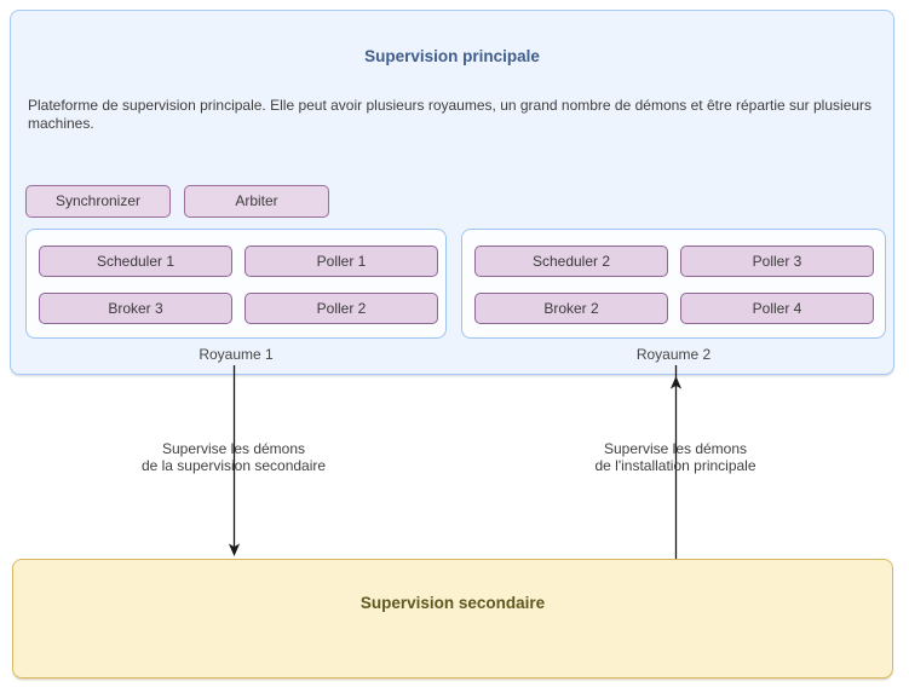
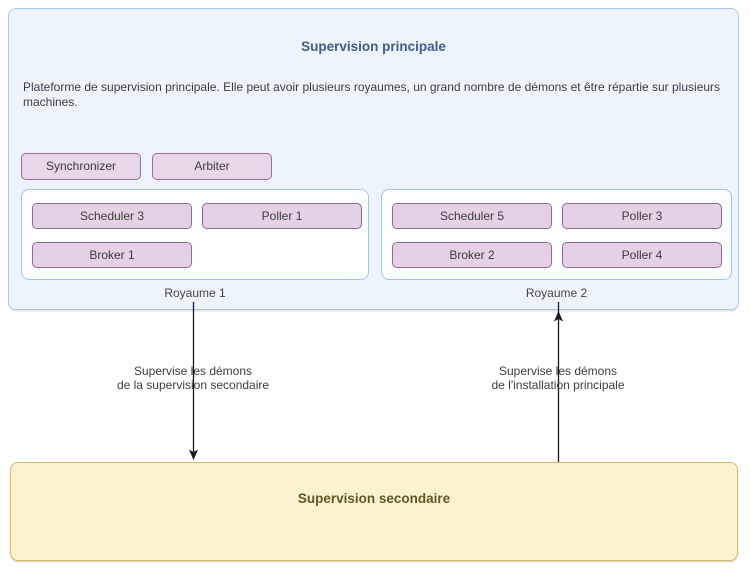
  Supervision principale
  Plateforme de supervision principale. Elle peut avoir plusieurs royaumes, un grand nombre de démons et être répartie sur plusieurs machines.
  Synchronizer
  Arbiter
- Scheduler 1
+ Scheduler 3
  Poller 1
- Broker 3
+ Broker 1
- Poller 2
- Scheduler 2
+ Scheduler 5
  Poller 3
  Broker 2
  Poller 4
  Royaume 1
  Royaume 2
  Supervise les démons
  de la supervision secondaire
  Supervise les démons
  de l'installation principale
  Supervision secondaire
